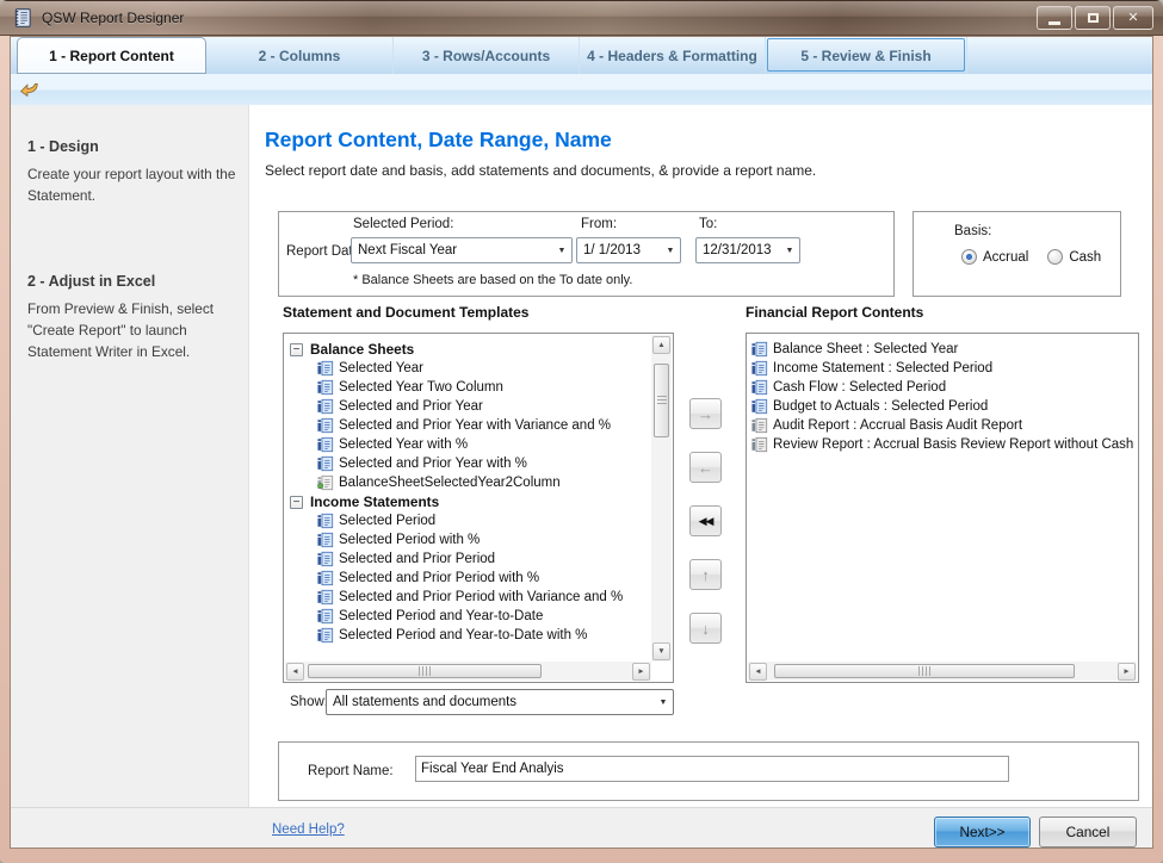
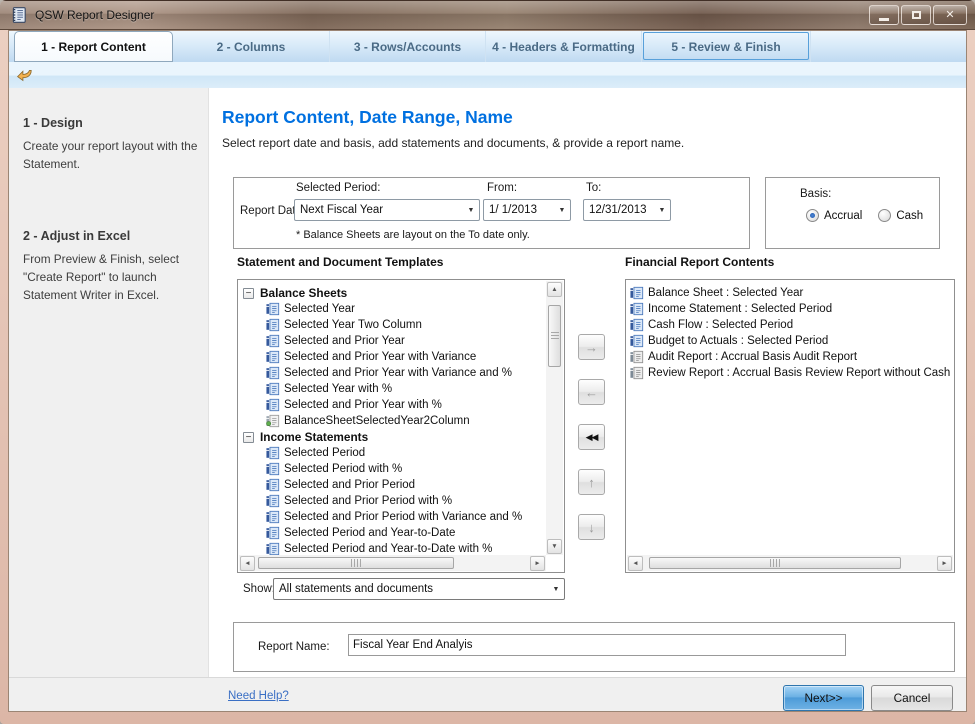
  QSW Report Designer
  ✕
  1 - Report Content
  2 - Columns
  3 - Rows/Accounts
  4 - Headers & Formatting
  5 - Review & Finish
  1 - Design
  Create your report layout with the Statement.
  2 - Adjust in Excel
  From Preview & Finish, select "Create Report" to launch Statement Writer in Excel.
  Report Content, Date Range, Name
  Select report date and basis, add statements and documents, & provide a report name.
  Selected Period:
  Report Da
  Next Fiscal Year
  From:
  1/ 1/2013
  To:
  12/31/2013
- * Balance Sheets are based on the To date only.
+ * Balance Sheets are layout on the To date only.
  Basis:
  Accrual
  Cash
  Statement and Document Templates
  −
  Balance Sheets
  Selected Year
  Selected Year Two Column
  Selected and Prior Year
+ Selected and Prior Year with Variance
  Selected and Prior Year with Variance and %
  Selected Year with %
  Selected and Prior Year with %
  BalanceSheetSelectedYear2Column
  −
  Income Statements
  Selected Period
  Selected Period with %
  Selected and Prior Period
  Selected and Prior Period with %
  Selected and Prior Period with Variance and %
  Selected Period and Year-to-Date
  Selected Period and Year-to-Date with %
  →
  ←
  ◀◀
  ↑
  ↓
  Financial Report Contents
  Balance Sheet : Selected Year
  Income Statement : Selected Period
  Cash Flow : Selected Period
  Budget to Actuals : Selected Period
  Audit Report : Accrual Basis Audit Report
  Review Report : Accrual Basis Review Report without Cash
  Show
  All statements and documents
  Report Name:
  Fiscal Year End Analyis
  Need Help?
  Next>>
  Cancel
